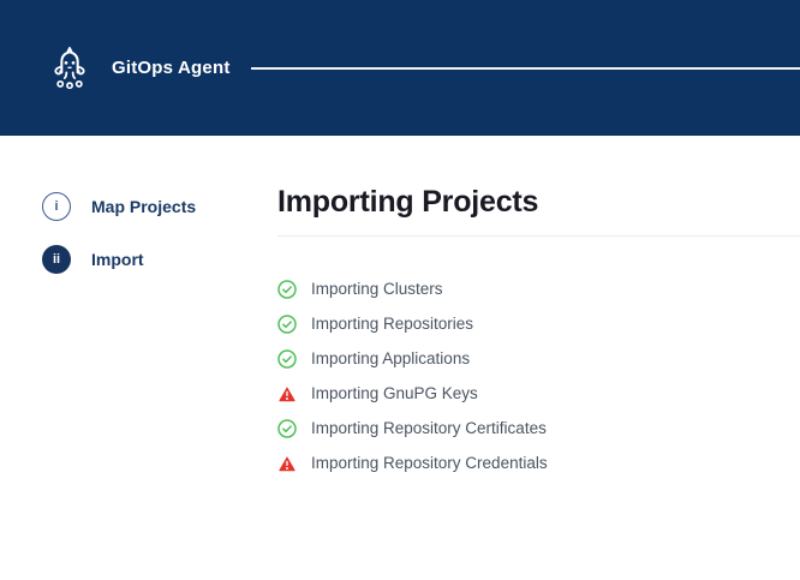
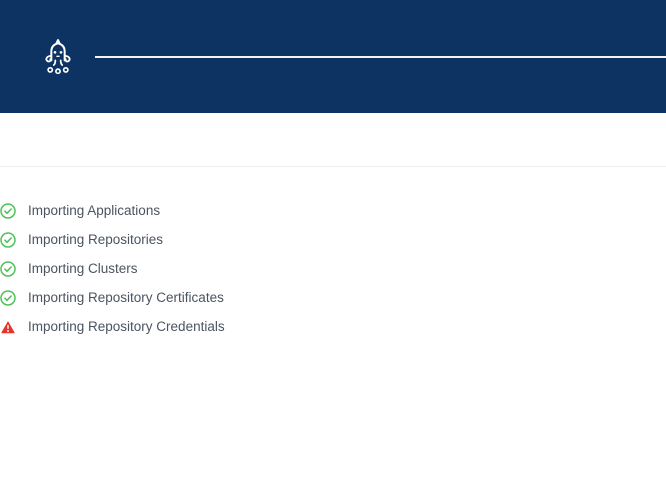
- GitOps Agent
- i
- Map Projects
- ii
- Import
- Importing Projects
- Importing Clusters
+ Importing Applications
  Importing Repositories
- Importing Applications
+ Importing Clusters
- Importing GnuPG Keys
  Importing Repository Certificates
  Importing Repository Credentials
